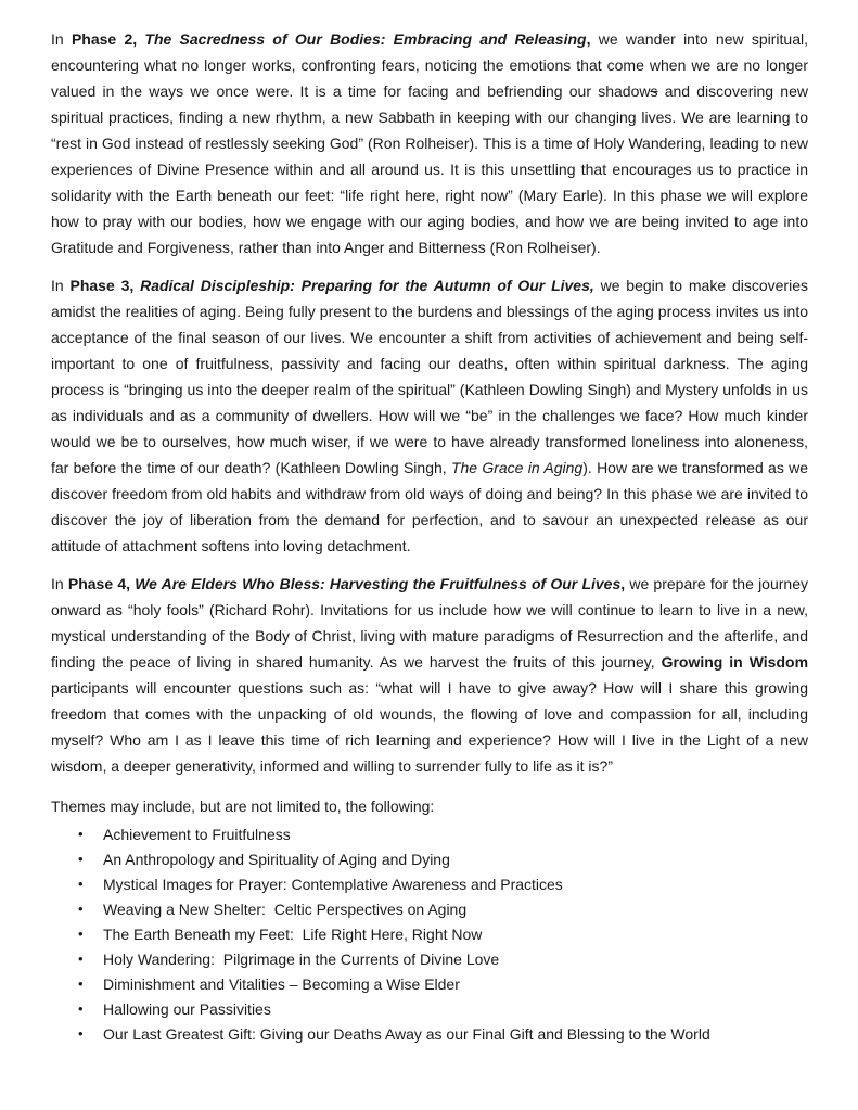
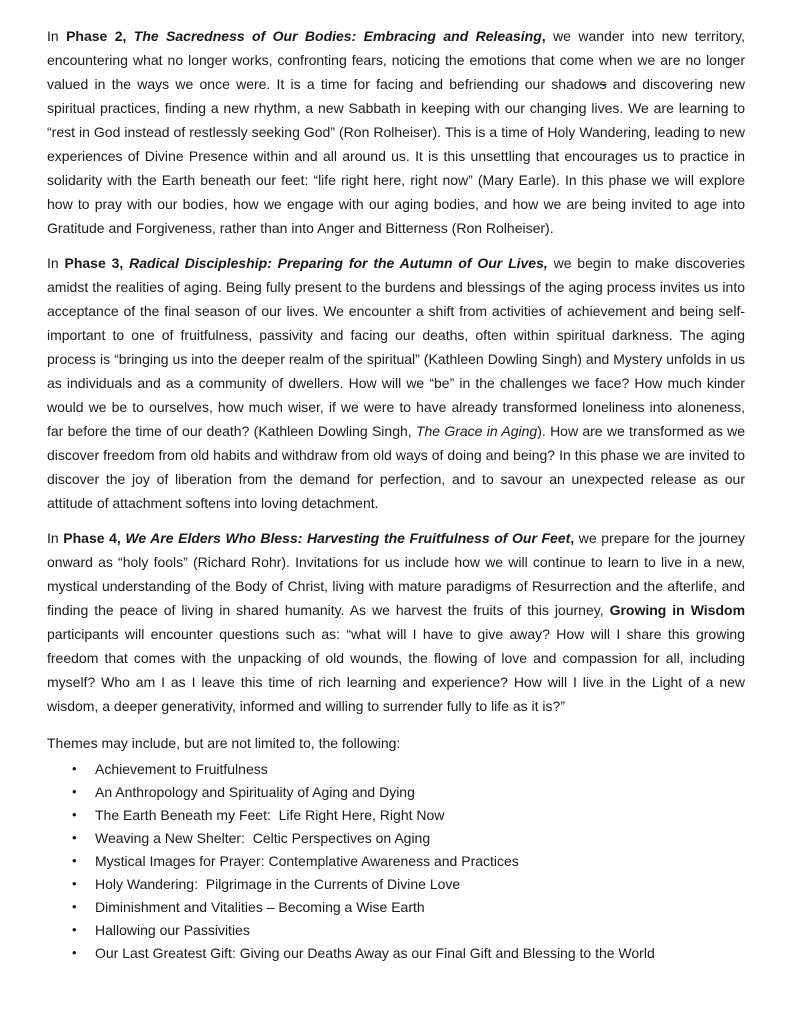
- In Phase 2, The Sacredness of Our Bodies: Embracing and Releasing, we wander into new spiritual, encountering what no longer works, confronting fears, noticing the emotions that come when we are no longer valued in the ways we once were. It is a time for facing and befriending our shadows and discovering new spiritual practices, finding a new rhythm, a new Sabbath in keeping with our changing lives. We are learning to “rest in God instead of restlessly seeking God” (Ron Rolheiser). This is a time of Holy Wandering, leading to new experiences of Divine Presence within and all around us. It is this unsettling that encourages us to practice in solidarity with the Earth beneath our feet: “life right here, right now” (Mary Earle). In this phase we will explore how to pray with our bodies, how we engage with our aging bodies, and how we are being invited to age into Gratitude and Forgiveness, rather than into Anger and Bitterness (Ron Rolheiser).
+ In Phase 2, The Sacredness of Our Bodies: Embracing and Releasing, we wander into new territory, encountering what no longer works, confronting fears, noticing the emotions that come when we are no longer valued in the ways we once were. It is a time for facing and befriending our shadows and discovering new spiritual practices, finding a new rhythm, a new Sabbath in keeping with our changing lives. We are learning to “rest in God instead of restlessly seeking God” (Ron Rolheiser). This is a time of Holy Wandering, leading to new experiences of Divine Presence within and all around us. It is this unsettling that encourages us to practice in solidarity with the Earth beneath our feet: “life right here, right now” (Mary Earle). In this phase we will explore how to pray with our bodies, how we engage with our aging bodies, and how we are being invited to age into Gratitude and Forgiveness, rather than into Anger and Bitterness (Ron Rolheiser).
  In Phase 3, Radical Discipleship: Preparing for the Autumn of Our Lives, we begin to make discoveries amidst the realities of aging. Being fully present to the burdens and blessings of the aging process invites us into acceptance of the final season of our lives. We encounter a shift from activities of achievement and being self-important to one of fruitfulness, passivity and facing our deaths, often within spiritual darkness. The aging process is “bringing us into the deeper realm of the spiritual” (Kathleen Dowling Singh) and Mystery unfolds in us as individuals and as a community of dwellers. How will we “be” in the challenges we face? How much kinder would we be to ourselves, how much wiser, if we were to have already transformed loneliness into aloneness, far before the time of our death? (Kathleen Dowling Singh, The Grace in Aging). How are we transformed as we discover freedom from old habits and withdraw from old ways of doing and being? In this phase we are invited to discover the joy of liberation from the demand for perfection, and to savour an unexpected release as our attitude of attachment softens into loving detachment.
- In Phase 4, We Are Elders Who Bless: Harvesting the Fruitfulness of Our Lives, we prepare for the journey onward as “holy fools” (Richard Rohr). Invitations for us include how we will continue to learn to live in a new, mystical understanding of the Body of Christ, living with mature paradigms of Resurrection and the afterlife, and finding the peace of living in shared humanity. As we harvest the fruits of this journey, Growing in Wisdom participants will encounter questions such as: “what will I have to give away? How will I share this growing freedom that comes with the unpacking of old wounds, the flowing of love and compassion for all, including myself? Who am I as I leave this time of rich learning and experience? How will I live in the Light of a new wisdom, a deeper generativity, informed and willing to surrender fully to life as it is?”
+ In Phase 4, We Are Elders Who Bless: Harvesting the Fruitfulness of Our Feet, we prepare for the journey onward as “holy fools” (Richard Rohr). Invitations for us include how we will continue to learn to live in a new, mystical understanding of the Body of Christ, living with mature paradigms of Resurrection and the afterlife, and finding the peace of living in shared humanity. As we harvest the fruits of this journey, Growing in Wisdom participants will encounter questions such as: “what will I have to give away? How will I share this growing freedom that comes with the unpacking of old wounds, the flowing of love and compassion for all, including myself? Who am I as I leave this time of rich learning and experience? How will I live in the Light of a new wisdom, a deeper generativity, informed and willing to surrender fully to life as it is?”
  Themes may include, but are not limited to, the following:
  Achievement to Fruitfulness
  An Anthropology and Spirituality of Aging and Dying
- Mystical Images for Prayer: Contemplative Awareness and Practices
+ The Earth Beneath my Feet: Life Right Here, Right Now
  Weaving a New Shelter: Celtic Perspectives on Aging
- The Earth Beneath my Feet: Life Right Here, Right Now
+ Mystical Images for Prayer: Contemplative Awareness and Practices
  Holy Wandering: Pilgrimage in the Currents of Divine Love
- Diminishment and Vitalities – Becoming a Wise Elder
+ Diminishment and Vitalities – Becoming a Wise Earth
  Hallowing our Passivities
  Our Last Greatest Gift: Giving our Deaths Away as our Final Gift and Blessing to the World
